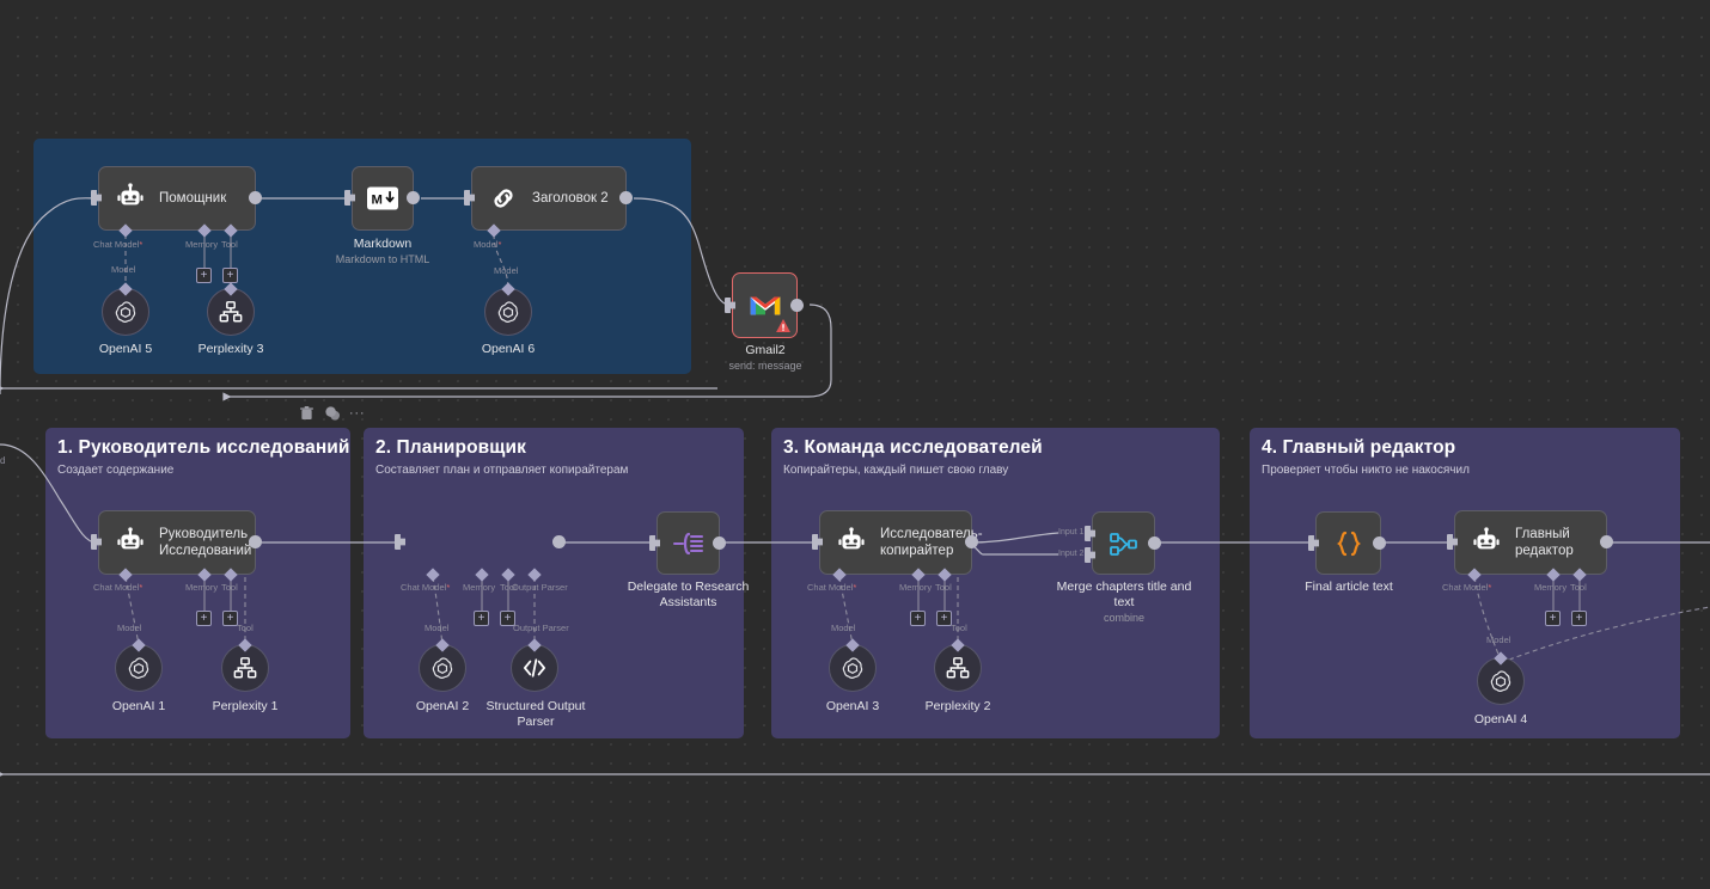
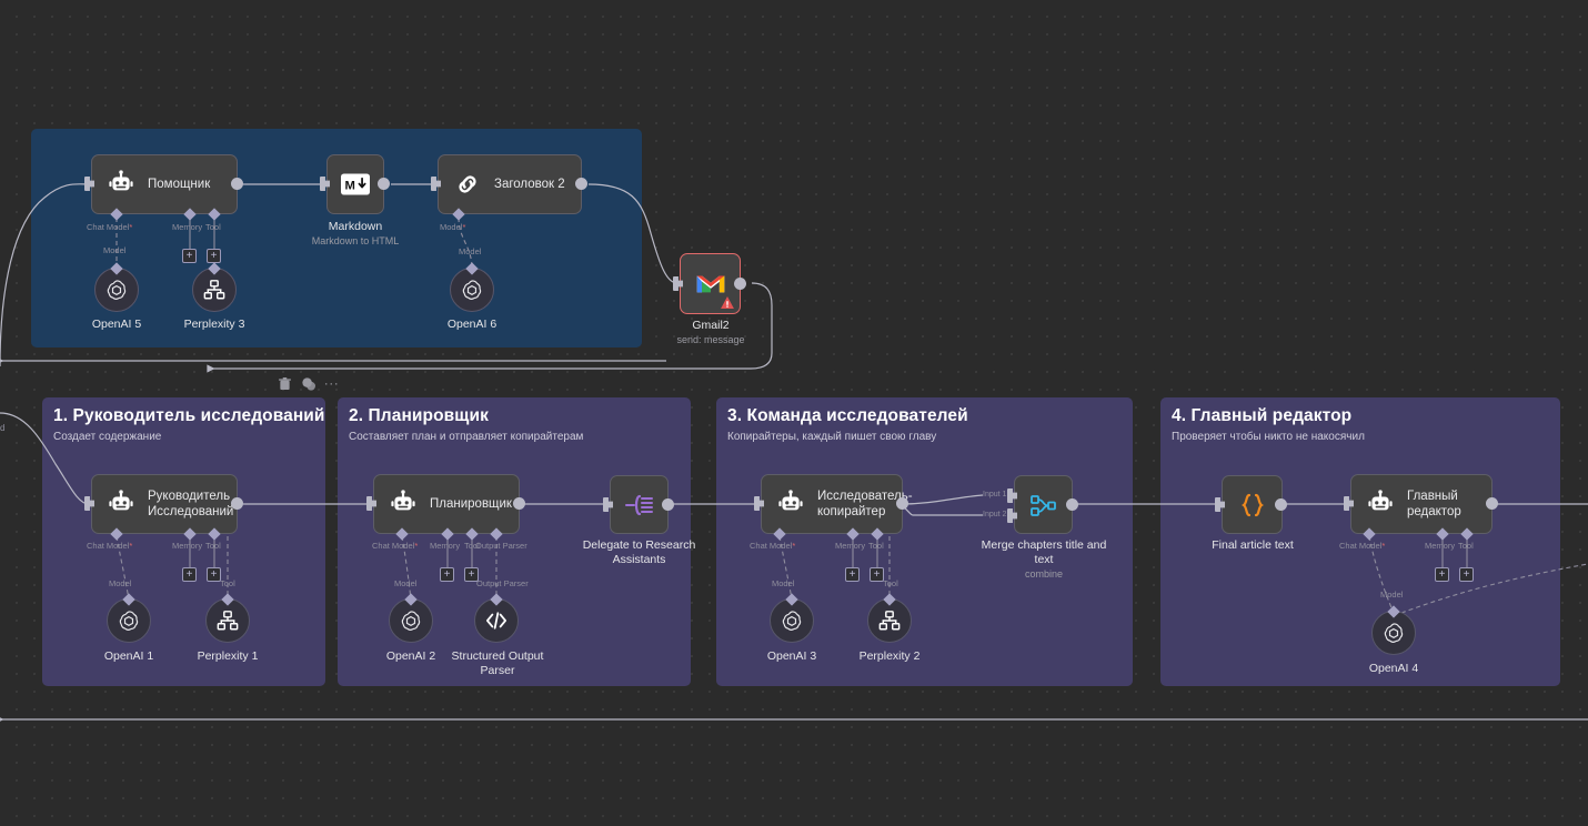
  1. Руководитель исследований
  Создает содержание
  2. Планировщик
  Составляет план и отправляет копирайтерам
  3. Команда исследователей
  Копирайтеры, каждый пишет свою главу
  4. Главный редактор
  Проверяет чтобы никто не накосячил
  Помощник
  Chat Model*
  Memory
  Tool
  Model
  +
  +
  M
  Markdown
  Markdown to HTML
  Заголовок 2
  Model*
  Model
  Gmail2
  send: message
  OpenAI 5
  Perplexity 3
  OpenAI 6
  ···
  d
  Руководитель
  Исследований
  Chat Model*
  Memory
  Tool
  Model
  Tool
  +
  +
  OpenAI 1
  Perplexity 1
+ Планировщик
  Chat Model*
  Memory
  Tool
  Output Parser
  Model
  Output Parser
  +
  +
  OpenAI 2
  Structured Output
  Parser
  Delegate to Research
  Assistants
  Исследователь-
  копирайтер
  Chat Model*
  Memory
  Tool
  Model
  Tool
  +
  +
  OpenAI 3
  Perplexity 2
  Merge chapters title and
  text
  combine
  Final article text
  Главный редактор
  Chat Model*
  Memory
  Tool
  Model
  +
  +
  OpenAI 4
